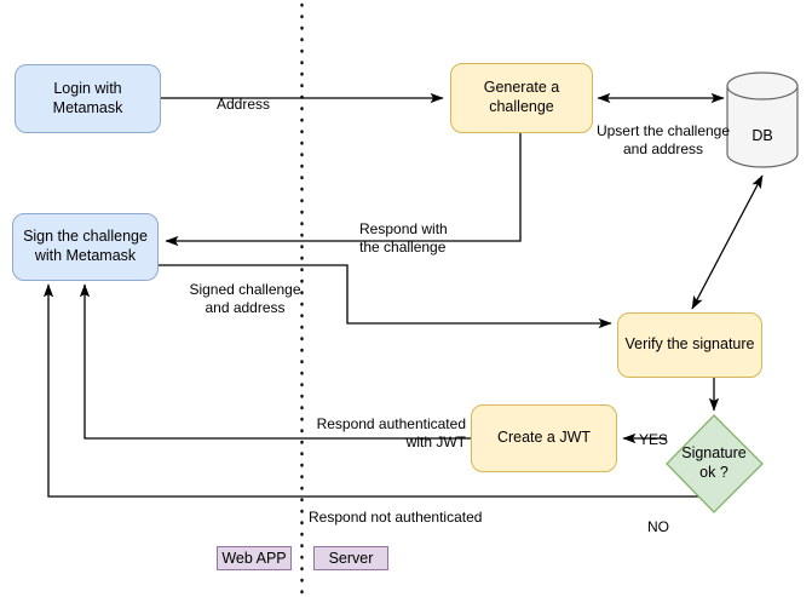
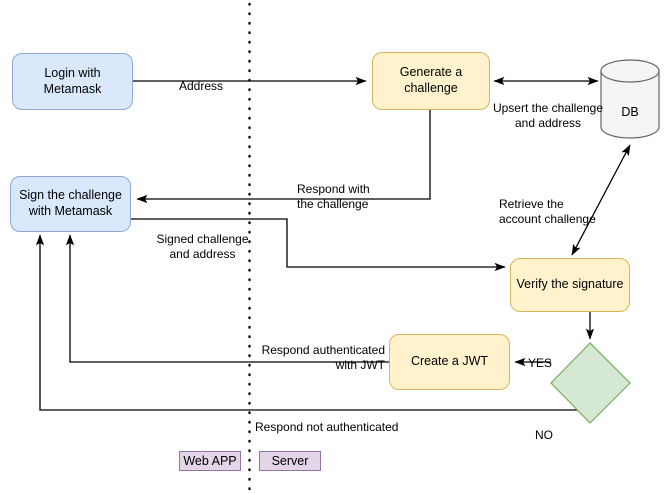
  Login with
  Metamask
  Sign the challenge
  with Metamask
  Generate a
  challenge
  Verify the signature
  Create a JWT
  DB
- Signature
- ok ?
  Address
  Upsert the challenge
  and address
  Respond with
  the challenge
  Signed challenge
  and address
+ Retrieve the
+ account challenge
  YES
  NO
  Respond authenticated
  with JWT
  Respond not authenticated
  Web APP
  Server
